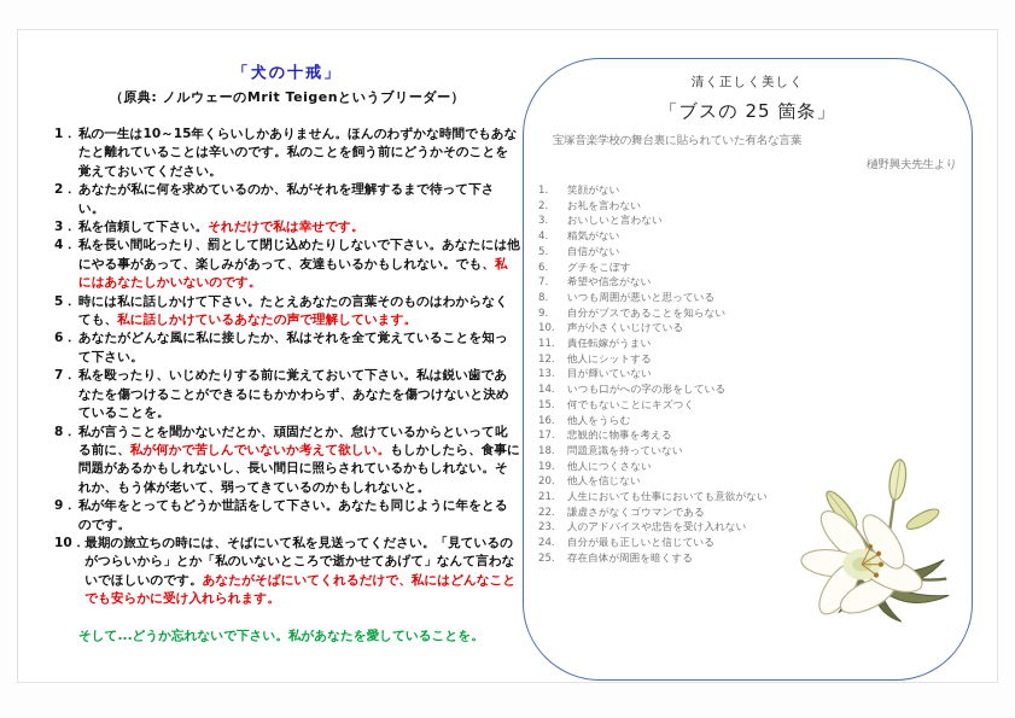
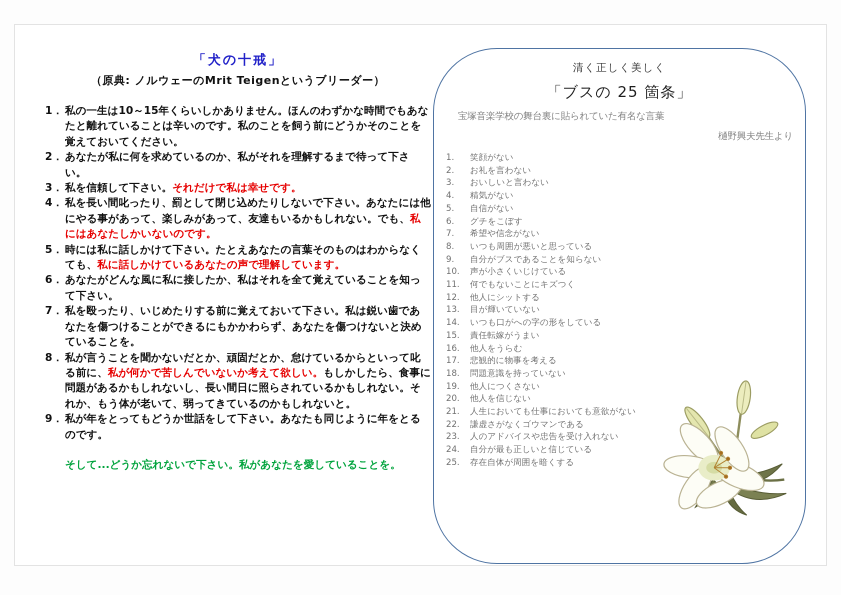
  「犬の十戒」
  （原典: ノルウェーのMrit Teigenというブリーダー）
  1．
  私の一生は10～15年くらいしかありません。ほんのわずかな時間でもあなたと離れていることは辛いのです。私のことを飼う前にどうかそのことを覚えておいてください。
  2．
  あなたが私に何を求めているのか、私がそれを理解するまで待って下さい。
  3．
  私を信頼して下さい。それだけで私は幸せです。
  4．
  私を長い間叱ったり、罰として閉じ込めたりしないで下さい。あなたには他にやる事があって、楽しみがあって、友達もいるかもしれない。でも、私にはあなたしかいないのです。
  5．
  時には私に話しかけて下さい。たとえあなたの言葉そのものはわからなくても、私に話しかけているあなたの声で理解しています。
  6．
  あなたがどんな風に私に接したか、私はそれを全て覚えていることを知って下さい。
  7．
  私を殴ったり、いじめたりする前に覚えておいて下さい。私は鋭い歯であなたを傷つけることができるにもかかわらず、あなたを傷つけないと決めていることを。
  8．
  私が言うことを聞かないだとか、頑固だとか、怠けているからといって叱る前に、私が何かで苦しんでいないか考えて欲しい。もしかしたら、食事に問題があるかもしれないし、長い間日に照らされているかもしれない。それか、もう体が老いて、弱ってきているのかもしれないと。
  9．
  私が年をとってもどうか世話をして下さい。あなたも同じように年をとるのです。
- 10．
- 最期の旅立ちの時には、そばにいて私を見送ってください。「見ているのがつらいから」とか「私のいないところで逝かせてあげて」なんて言わないでほしいのです。あなたがそばにいてくれるだけで、私にはどんなことでも安らかに受け入れられます。
  そして...どうか忘れないで下さい。私があなたを愛していることを。
  清く正しく美しく
  「ブスの 25 箇条」
  宝塚音楽学校の舞台裏に貼られていた有名な言葉
  樋野興夫先生より
  1.
  笑顔がない
  2.
  お礼を言わない
  3.
  おいしいと言わない
  4.
  精気がない
  5.
  自信がない
  6.
  グチをこぼす
  7.
  希望や信念がない
  8.
  いつも周囲が悪いと思っている
  9.
  自分がブスであることを知らない
  10.
  声が小さくいじけている
  11.
- 責任転嫁がうまい
+ 何でもないことにキズつく
  12.
  他人にシットする
  13.
  目が輝いていない
  14.
  いつも口がへの字の形をしている
  15.
- 何でもないことにキズつく
+ 責任転嫁がうまい
  16.
  他人をうらむ
  17.
  悲観的に物事を考える
  18.
  問題意識を持っていない
  19.
  他人につくさない
  20.
  他人を信じない
  21.
  人生においても仕事においても意欲がない
  22.
  謙虚さがなくゴウマンである
  23.
  人のアドバイスや忠告を受け入れない
  24.
  自分が最も正しいと信じている
  25.
  存在自体が周囲を暗くする
